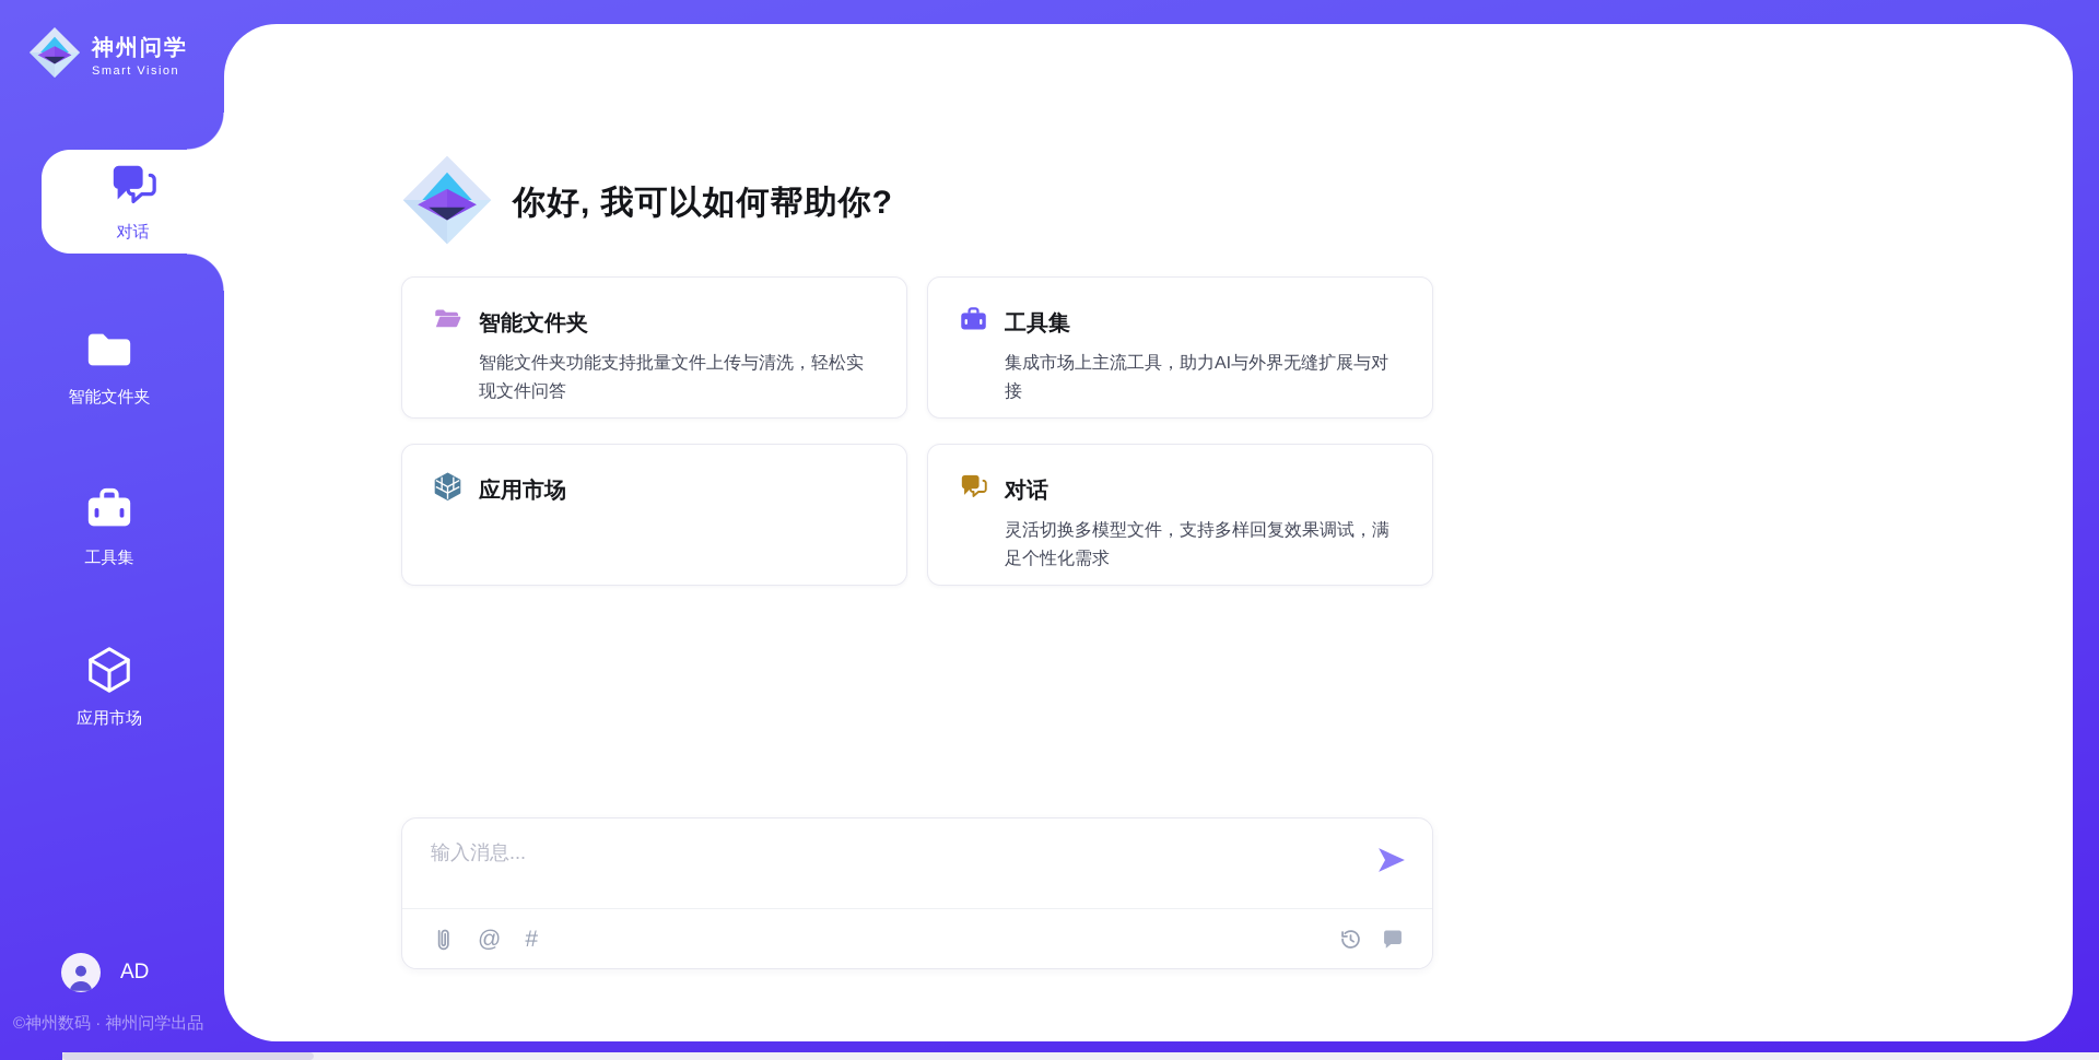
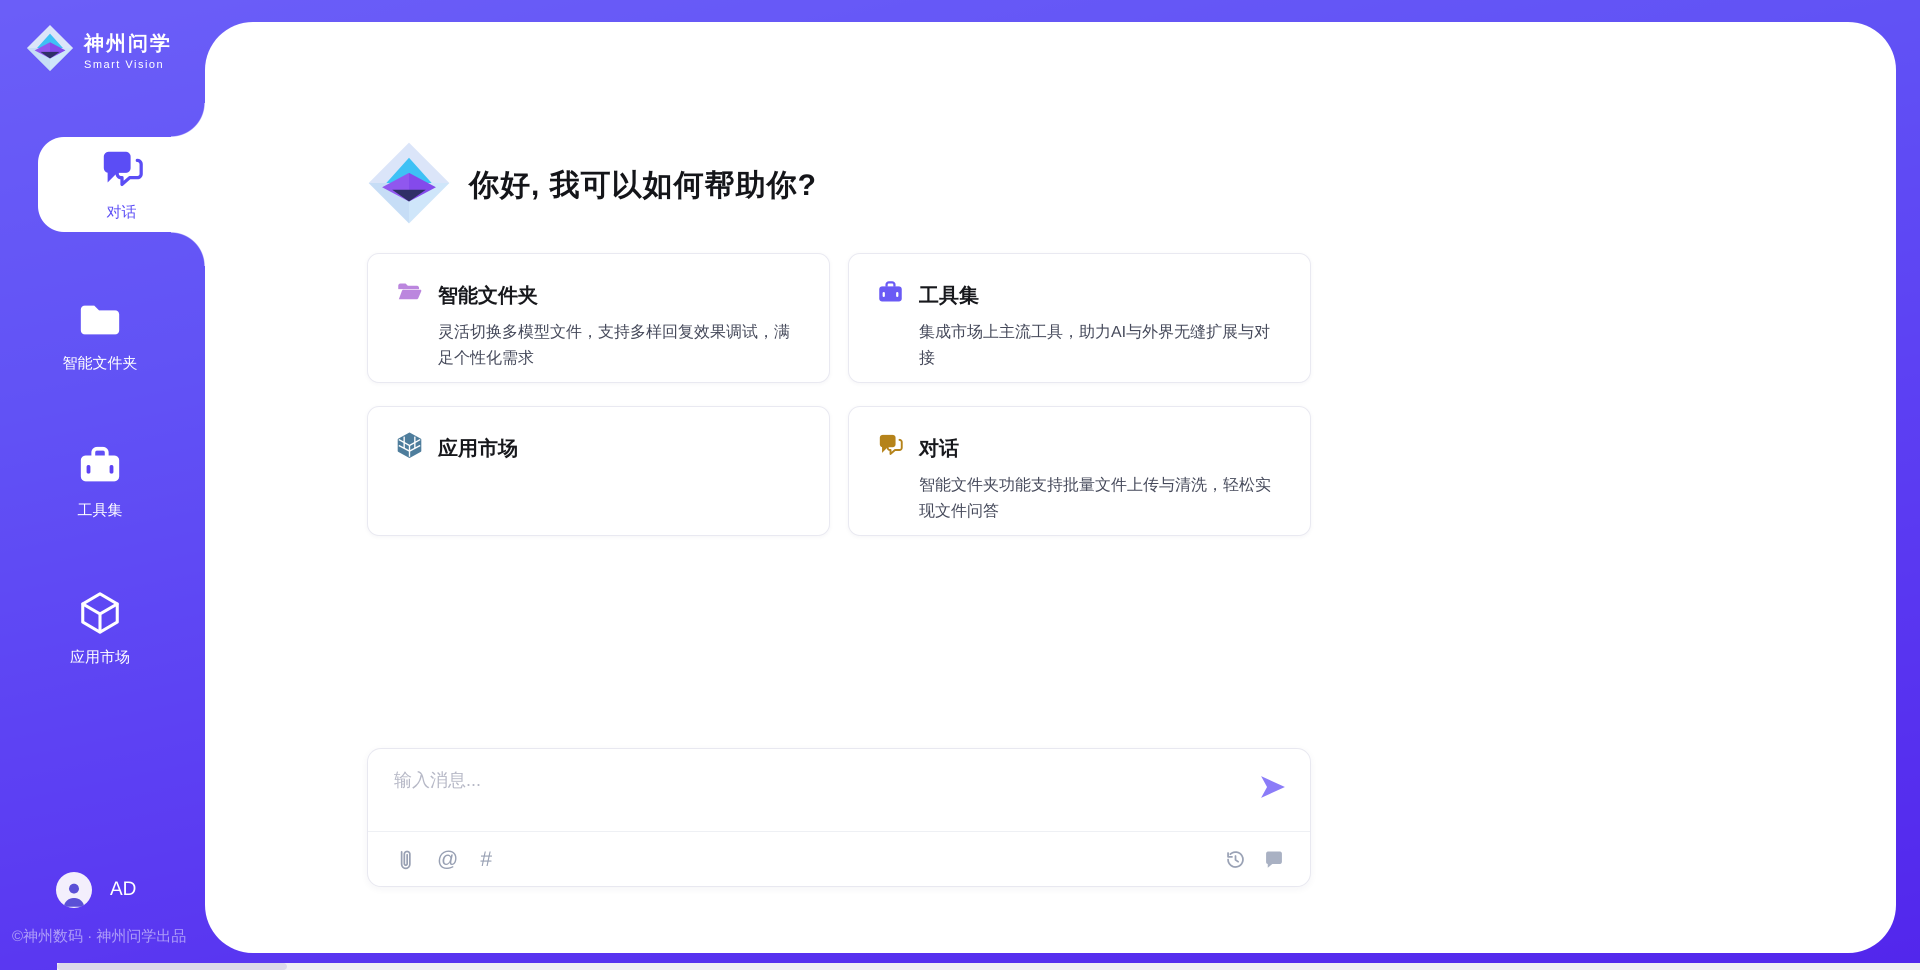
  神州问学
  Smart Vision
  对话
  智能文件夹
  工具集
  应用市场
  AD
  ©神州数码 · 神州问学出品
  你好, 我可以如何帮助你?
  智能文件夹
- 智能文件夹功能支持批量文件上传与清洗，轻松实现文件问答
+ 灵活切换多模型文件，支持多样回复效果调试，满足个性化需求
  工具集
  集成市场上主流工具，助力AI与外界无缝扩展与对接
  应用市场
  对话
- 灵活切换多模型文件，支持多样回复效果调试，满足个性化需求
+ 智能文件夹功能支持批量文件上传与清洗，轻松实现文件问答
  输入消息...
  @
  #
